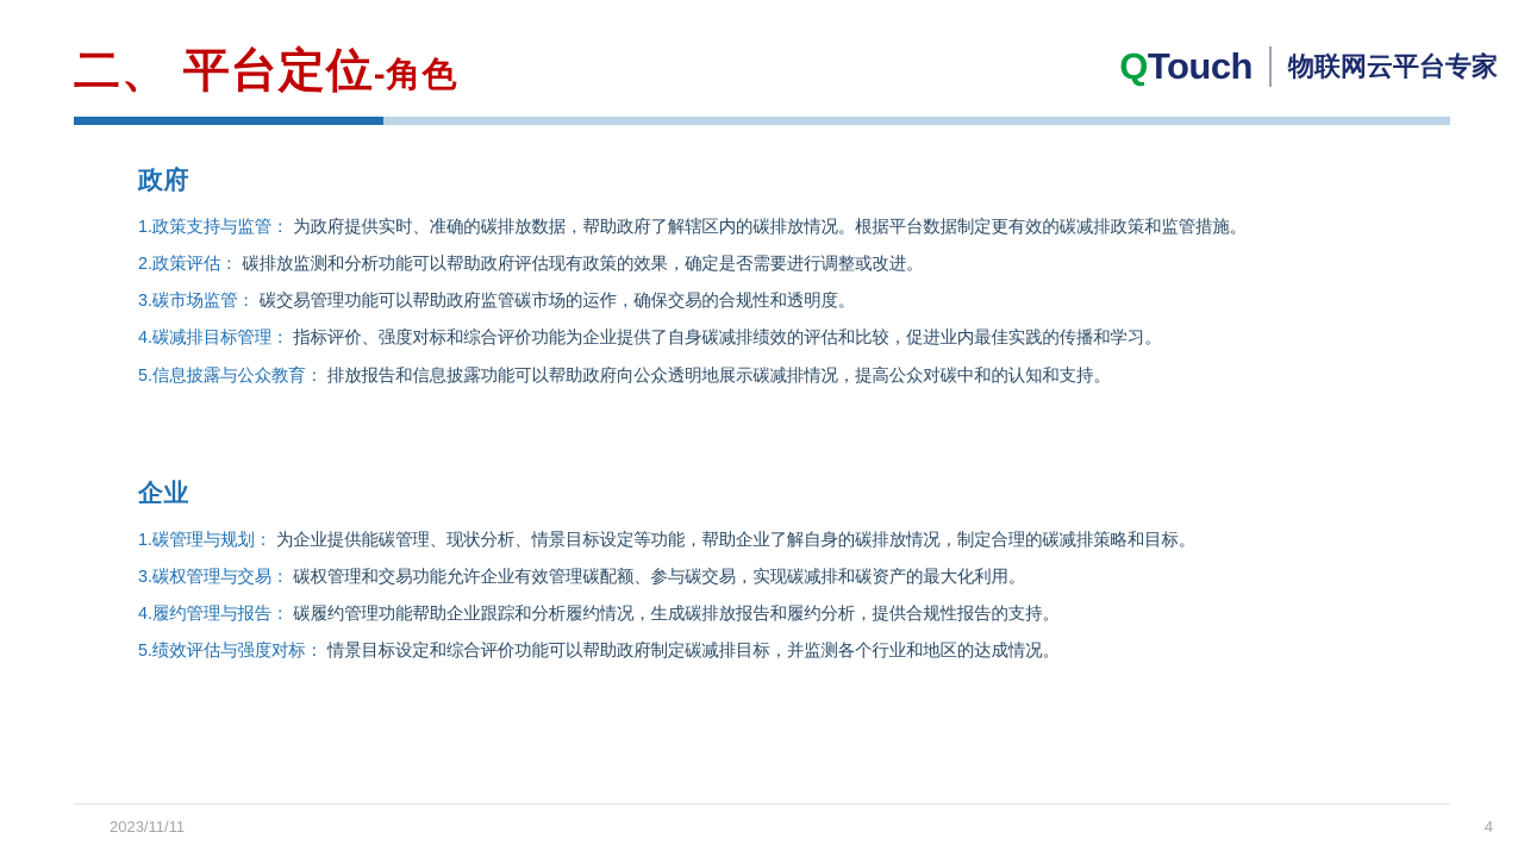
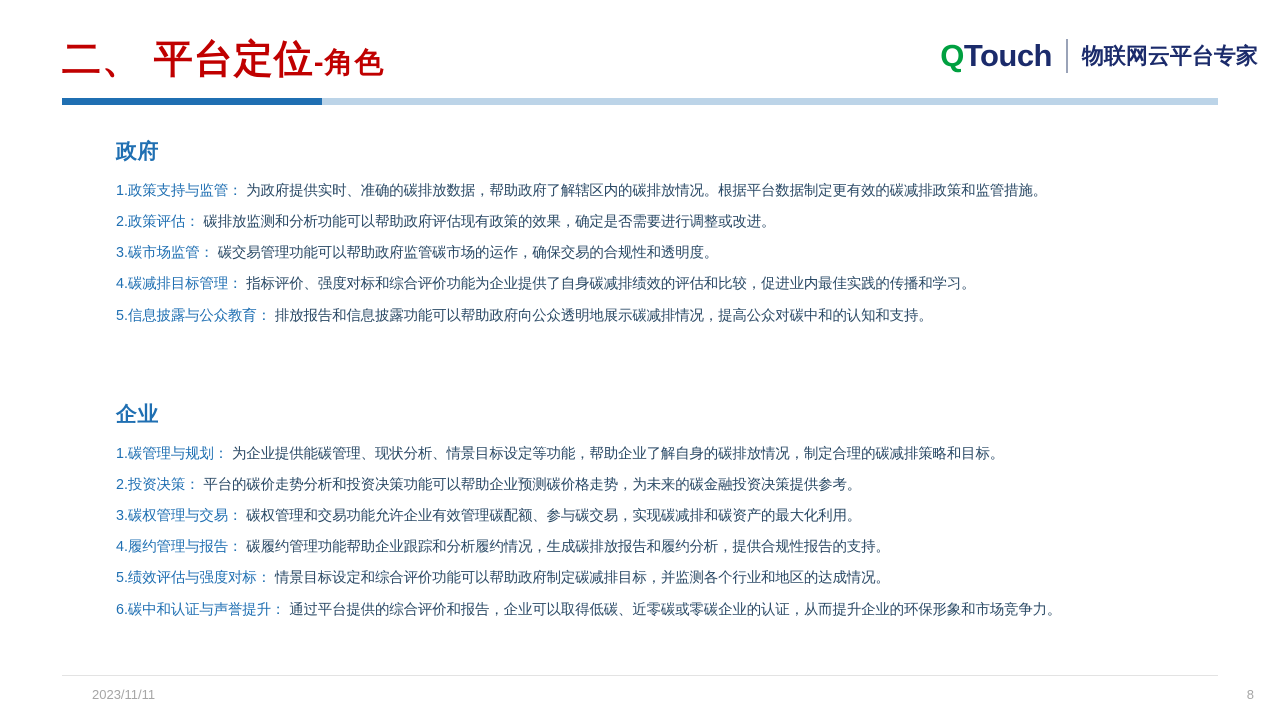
  二、 平台定位-角色
  QTouch
  物联网云平台专家
  政府
  1.政策支持与监管： 为政府提供实时、准确的碳排放数据，帮助政府了解辖区内的碳排放情况。根据平台数据制定更有效的碳减排政策和监管措施。
  2.政策评估： 碳排放监测和分析功能可以帮助政府评估现有政策的效果，确定是否需要进行调整或改进。
  3.碳市场监管： 碳交易管理功能可以帮助政府监管碳市场的运作，确保交易的合规性和透明度。
  4.碳减排目标管理： 指标评价、强度对标和综合评价功能为企业提供了自身碳减排绩效的评估和比较，促进业内最佳实践的传播和学习。
  5.信息披露与公众教育： 排放报告和信息披露功能可以帮助政府向公众透明地展示碳减排情况，提高公众对碳中和的认知和支持。
  企业
  1.碳管理与规划： 为企业提供能碳管理、现状分析、情景目标设定等功能，帮助企业了解自身的碳排放情况，制定合理的碳减排策略和目标。
+ 2.投资决策： 平台的碳价走势分析和投资决策功能可以帮助企业预测碳价格走势，为未来的碳金融投资决策提供参考。
  3.碳权管理与交易： 碳权管理和交易功能允许企业有效管理碳配额、参与碳交易，实现碳减排和碳资产的最大化利用。
  4.履约管理与报告： 碳履约管理功能帮助企业跟踪和分析履约情况，生成碳排放报告和履约分析，提供合规性报告的支持。
  5.绩效评估与强度对标： 情景目标设定和综合评价功能可以帮助政府制定碳减排目标，并监测各个行业和地区的达成情况。
+ 6.碳中和认证与声誉提升： 通过平台提供的综合评价和报告，企业可以取得低碳、近零碳或零碳企业的认证，从而提升企业的环保形象和市场竞争力。
  2023/11/11
- 4
+ 8
